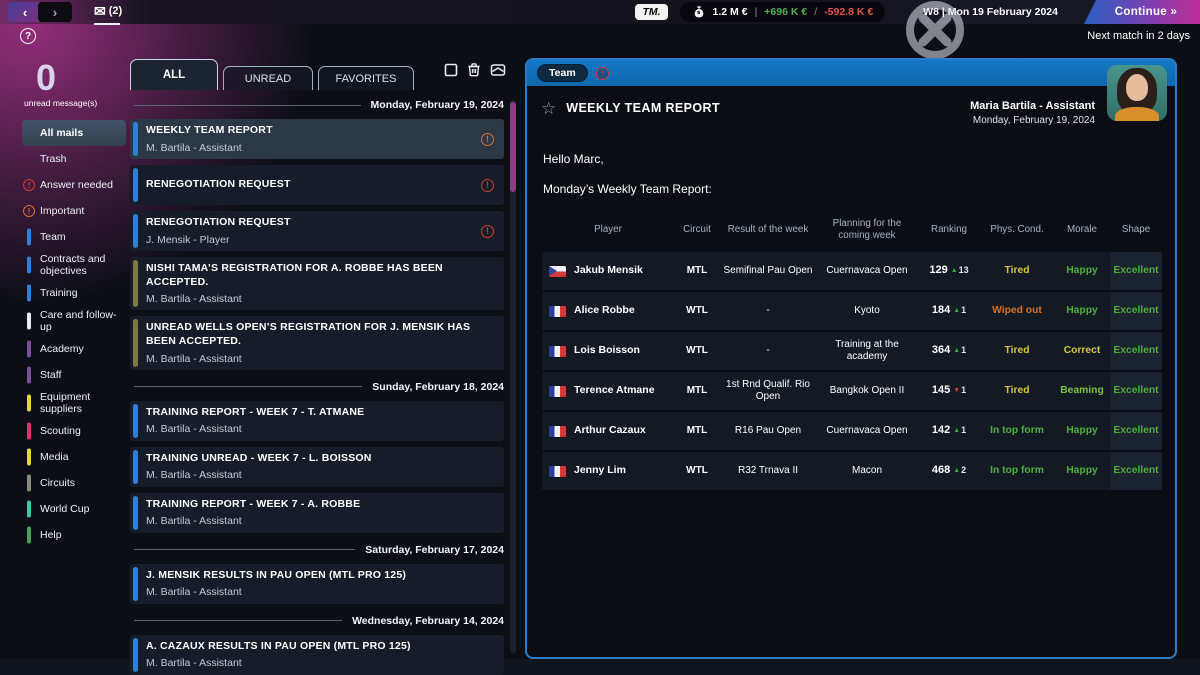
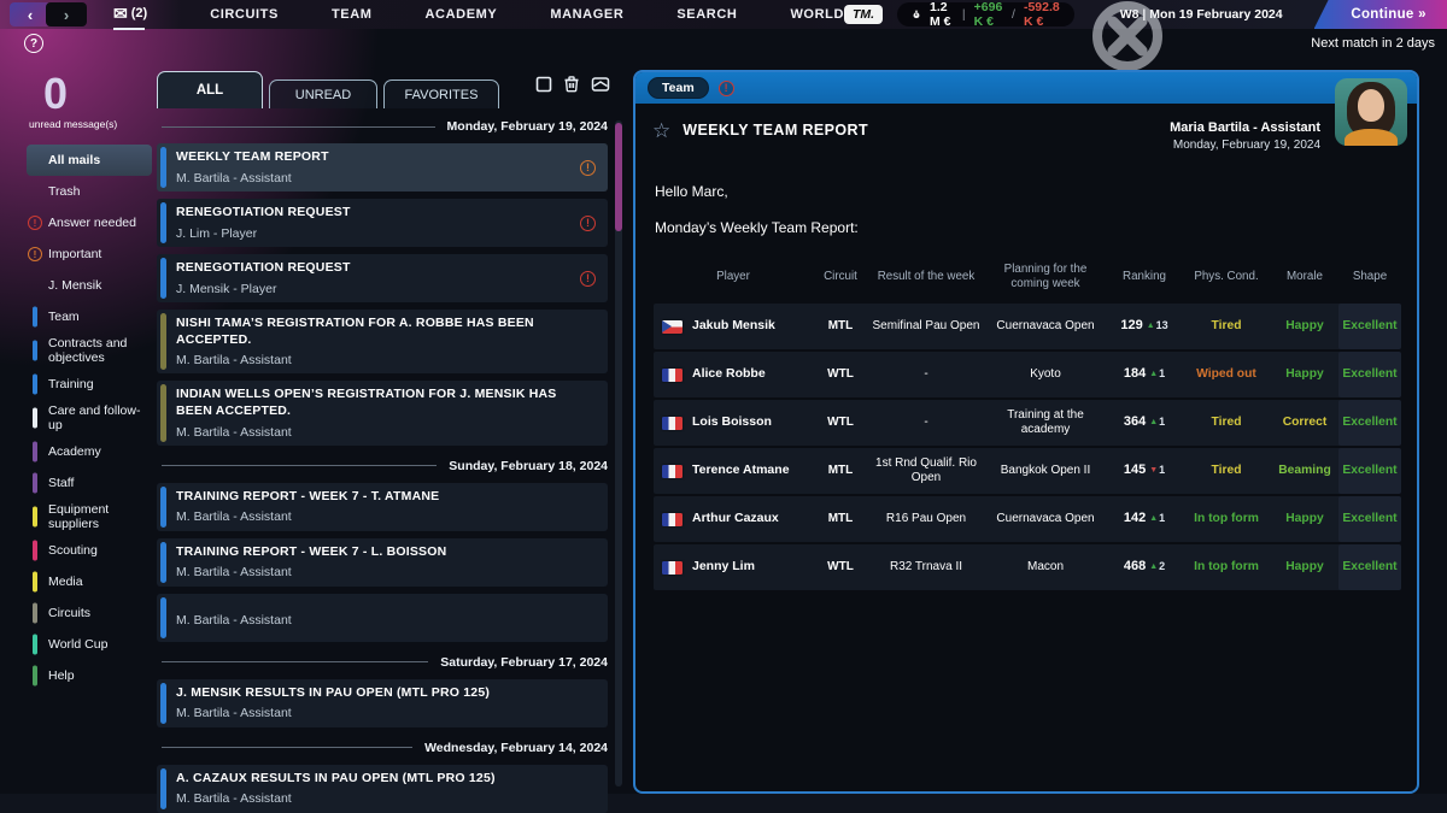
  ‹
  ›
  ✉
  (2)
+ CIRCUITS
+ TEAM
+ ACADEMY
+ MANAGER
+ SEARCH
+ WORLD
  TM.
  1.2 M €
  |
  +696 K €
  /
  -592.8 K €
  W8 | Mon 19 February 2024
  Continue »
  ?
  Next match in 2 days
  0
  unread message(s)
  All mails
  Trash
  !
  Answer needed
  !
  Important
+ J. Mensik
  Team
  Contracts and objectives
  Training
  Care and follow-up
  Academy
  Staff
  Equipment suppliers
  Scouting
  Media
  Circuits
  World Cup
  Help
  ALL
  UNREAD
  FAVORITES
  Monday, February 19, 2024
  WEEKLY TEAM REPORT
  M. Bartila - Assistant
  !
  RENEGOTIATION REQUEST
+ J. Lim - Player
  !
  RENEGOTIATION REQUEST
  J. Mensik - Player
  !
  NISHI TAMA’S REGISTRATION FOR A. ROBBE HAS BEEN ACCEPTED.
  M. Bartila - Assistant
- UNREAD WELLS OPEN’S REGISTRATION FOR J. MENSIK HAS BEEN ACCEPTED.
+ INDIAN WELLS OPEN’S REGISTRATION FOR J. MENSIK HAS BEEN ACCEPTED.
  M. Bartila - Assistant
  Sunday, February 18, 2024
  TRAINING REPORT - WEEK 7 - T. ATMANE
  M. Bartila - Assistant
- TRAINING UNREAD - WEEK 7 - L. BOISSON
+ TRAINING REPORT - WEEK 7 - L. BOISSON
  M. Bartila - Assistant
- TRAINING REPORT - WEEK 7 - A. ROBBE
  M. Bartila - Assistant
  Saturday, February 17, 2024
  J. MENSIK RESULTS IN PAU OPEN (MTL PRO 125)
  M. Bartila - Assistant
  Wednesday, February 14, 2024
  A. CAZAUX RESULTS IN PAU OPEN (MTL PRO 125)
  M. Bartila - Assistant
  Team
  !
  ☆
  WEEKLY TEAM REPORT
  Maria Bartila - Assistant
  Monday, February 19, 2024
  Hello Marc,
  Monday’s Weekly Team Report:
  Player
  Circuit
  Result of the week
  Planning for the coming week
  Ranking
  Phys. Cond.
  Morale
  Shape
  Jakub Mensik
  MTL
  Semifinal Pau Open
  Cuernavaca Open
  129 13
  Tired
  Happy
  Excellent
  Alice Robbe
  WTL
  -
  Kyoto
  184 1
  Wiped out
  Happy
  Excellent
  Lois Boisson
  WTL
  -
  Training at the academy
  364 1
  Tired
  Correct
  Excellent
  Terence Atmane
  MTL
  1st Rnd Qualif. Rio Open
  Bangkok Open II
  145 1
  Tired
  Beaming
  Excellent
  Arthur Cazaux
  MTL
  R16 Pau Open
  Cuernavaca Open
  142 1
  In top form
  Happy
  Excellent
  Jenny Lim
  WTL
  R32 Trnava II
  Macon
  468 2
  In top form
  Happy
  Excellent
